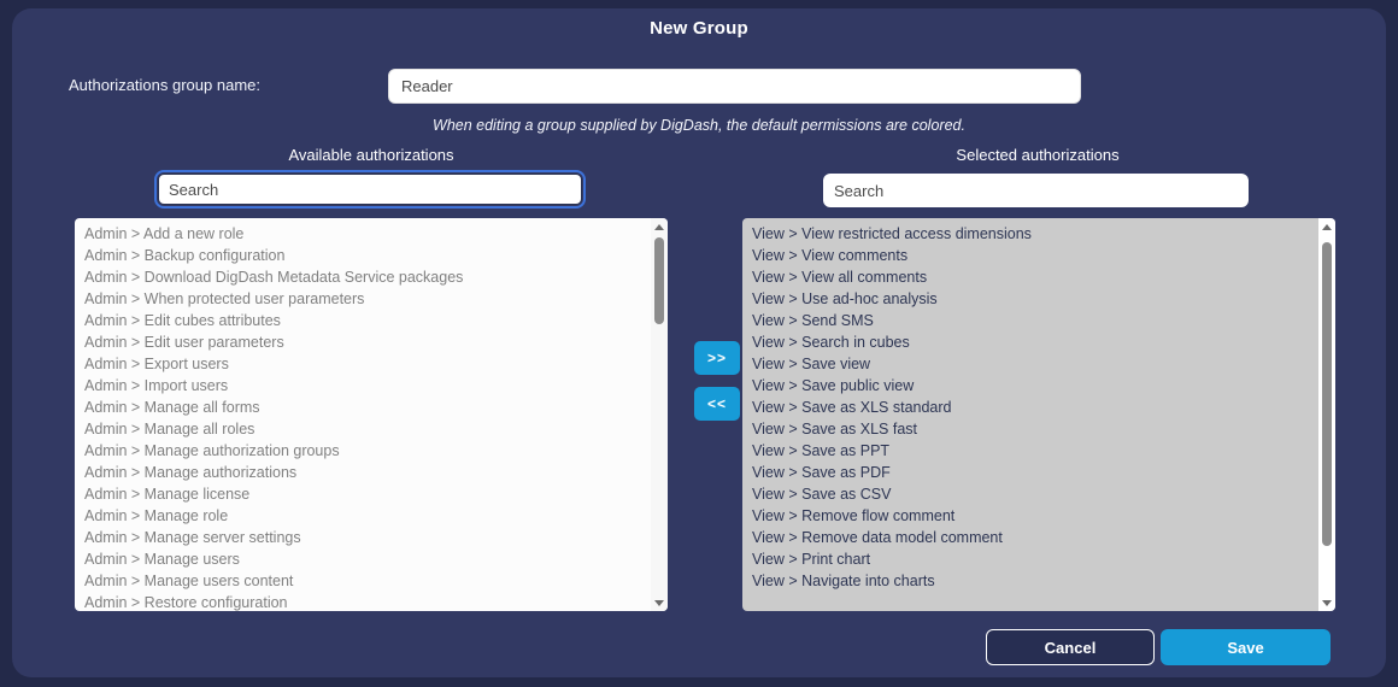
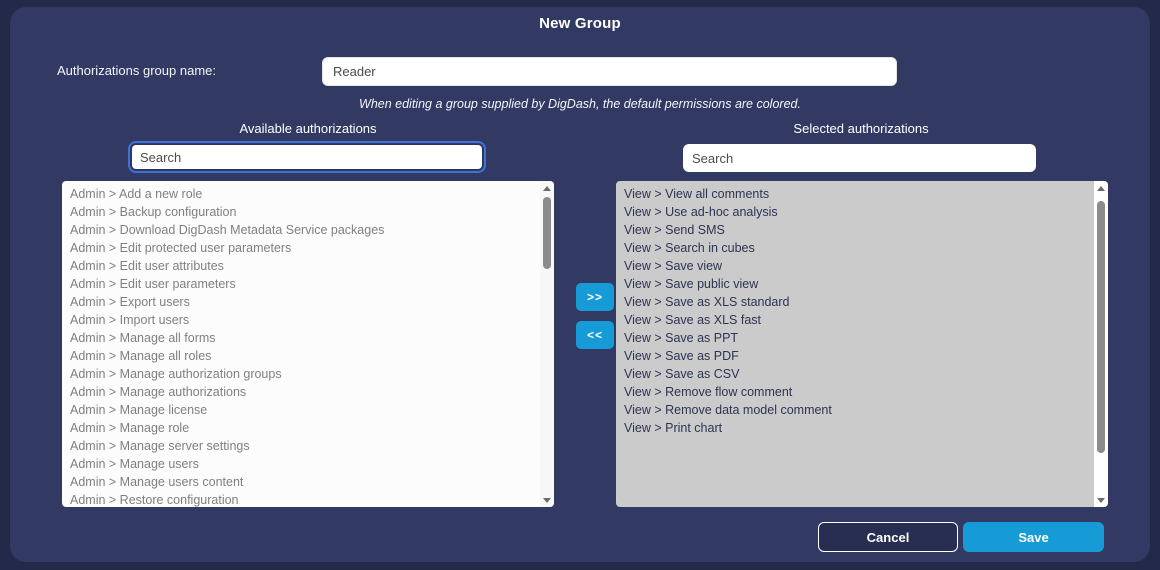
  New Group
  Authorizations group name:
  Reader
  When editing a group supplied by DigDash, the default permissions are colored.
  Available authorizations
  Selected authorizations
  Search
  Search
  Admin > Add a new role
  Admin > Backup configuration
  Admin > Download DigDash Metadata Service packages
- Admin > When protected user parameters
+ Admin > Edit protected user parameters
- Admin > Edit cubes attributes
+ Admin > Edit user attributes
  Admin > Edit user parameters
  Admin > Export users
  Admin > Import users
  Admin > Manage all forms
  Admin > Manage all roles
  Admin > Manage authorization groups
  Admin > Manage authorizations
  Admin > Manage license
  Admin > Manage role
  Admin > Manage server settings
  Admin > Manage users
  Admin > Manage users content
  Admin > Restore configuration
- View > View restricted access dimensions
- View > View comments
  View > View all comments
  View > Use ad-hoc analysis
  View > Send SMS
  View > Search in cubes
  View > Save view
  View > Save public view
  View > Save as XLS standard
  View > Save as XLS fast
  View > Save as PPT
  View > Save as PDF
  View > Save as CSV
  View > Remove flow comment
  View > Remove data model comment
  View > Print chart
- View > Navigate into charts
  >>
  <<
  Cancel
  Save
